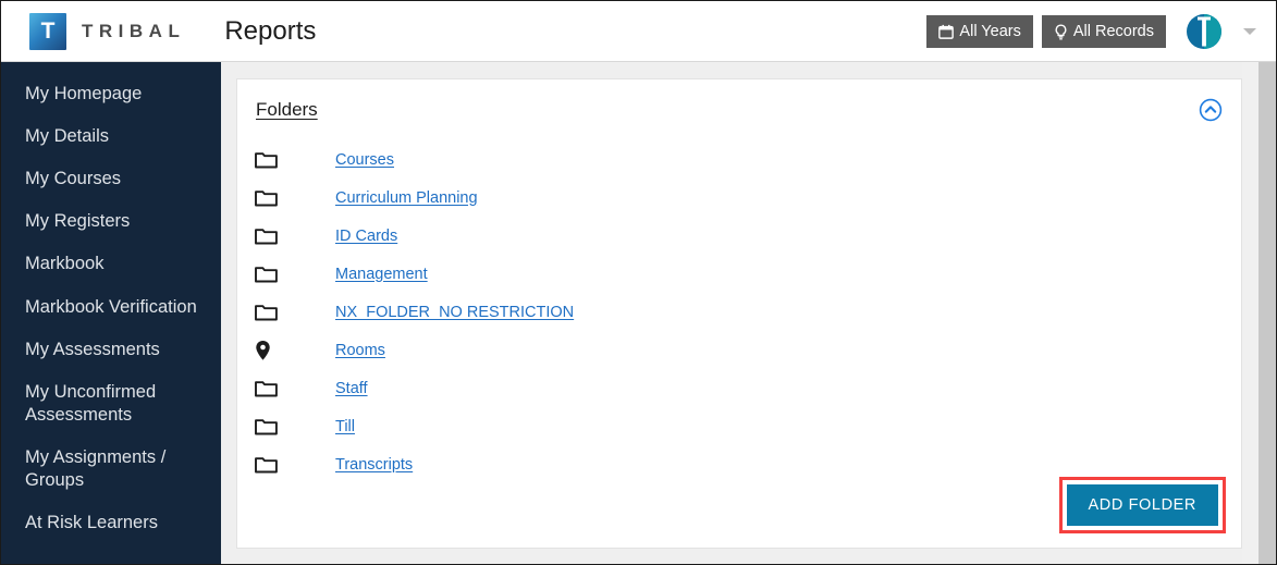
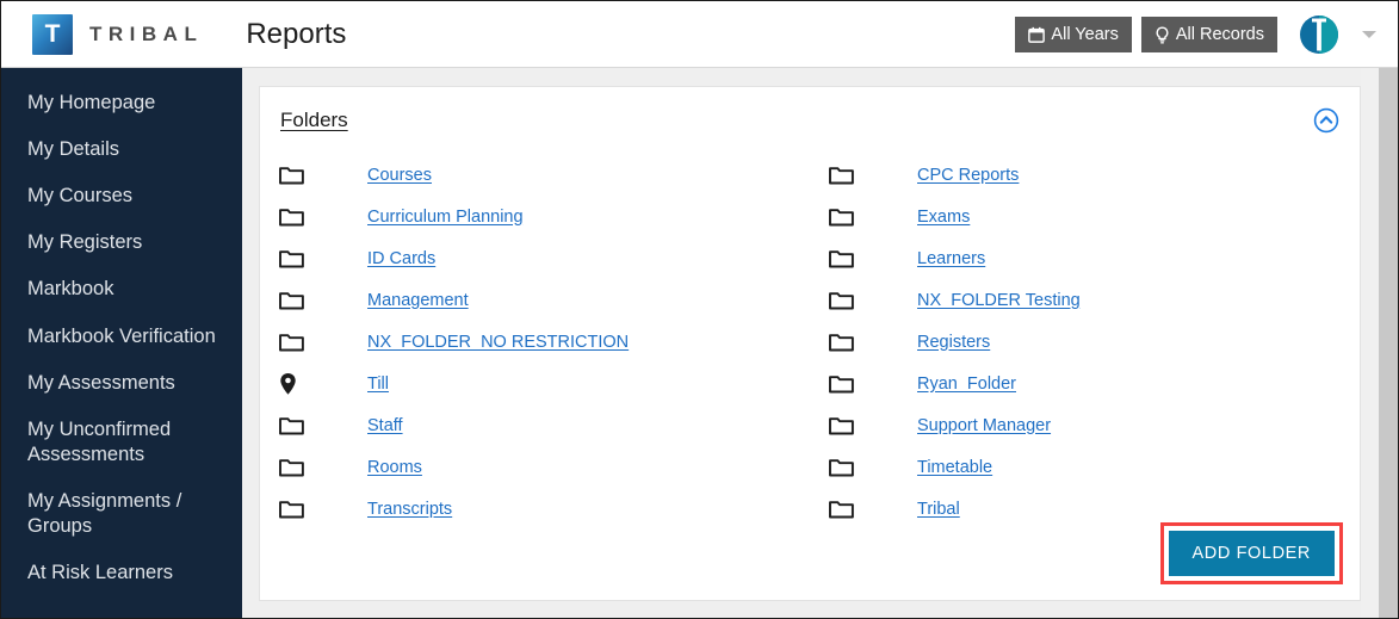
  T
  TRIBAL
  Reports
  All Years
  All Records
  My Homepage
  My Details
  My Courses
  My Registers
  Markbook
  Markbook Verification
  My Assessments
  My Unconfirmed Assessments
  My Assignments / Groups
  At Risk Learners
  Folders
  Courses
  Curriculum Planning
  ID Cards
  Management
  NX_FOLDER_NO RESTRICTION
- Rooms
+ Till
  Staff
- Till
+ Rooms
  Transcripts
+ CPC Reports
+ Exams
+ Learners
+ NX_FOLDER Testing
+ Registers
+ Ryan_Folder
+ Support Manager
+ Timetable
+ Tribal
  ADD FOLDER
